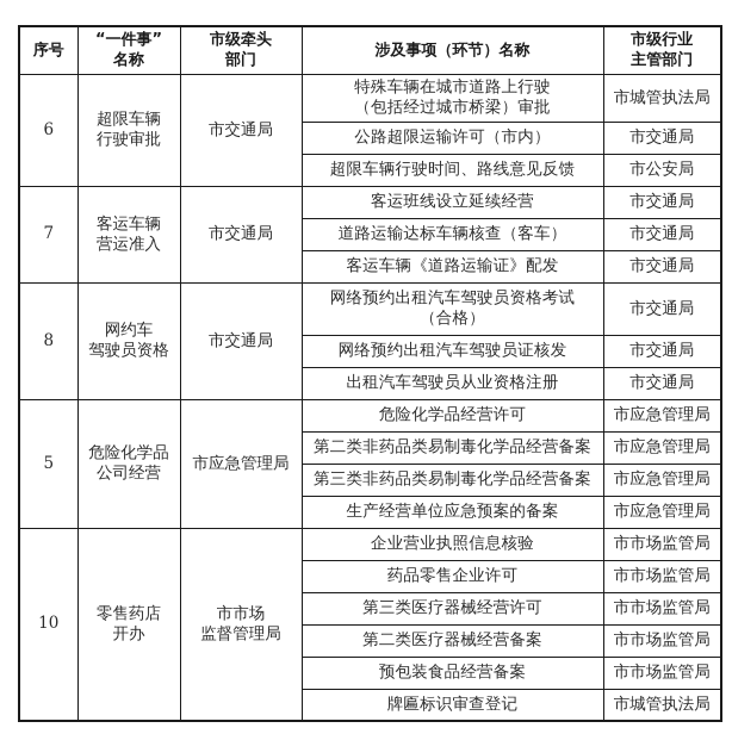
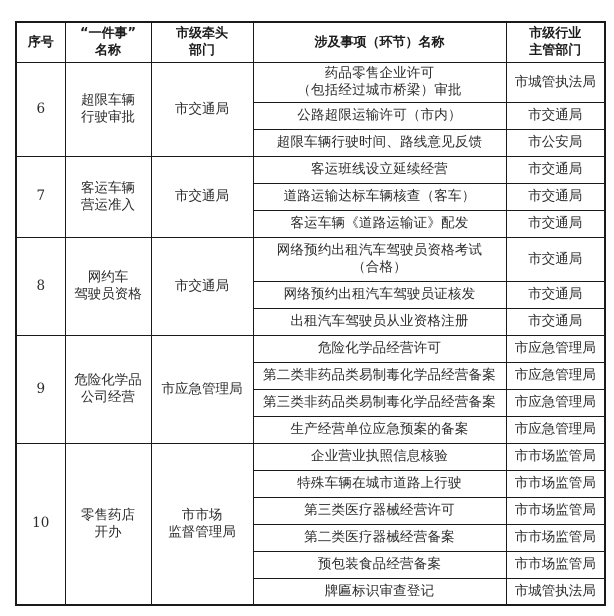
  序号	“一件事” 名称	市级牵头 部门	涉及事项（环节）名称	市级行业 主管部门
- 6	超限车辆 行驶审批	市交通局	特殊车辆在城市道路上行驶 （包括经过城市桥梁）审批	市城管执法局
+ 6	超限车辆 行驶审批	市交通局	药品零售企业许可 （包括经过城市桥梁）审批	市城管执法局
  公路超限运输许可（市内）	市交通局
  超限车辆行驶时间、路线意见反馈	市公安局
  7	客运车辆 营运准入	市交通局	客运班线设立延续经营	市交通局
  道路运输达标车辆核查（客车）	市交通局
  客运车辆《道路运输证》配发	市交通局
  8	网约车 驾驶员资格	市交通局	网络预约出租汽车驾驶员资格考试 （合格）	市交通局
  网络预约出租汽车驾驶员证核发	市交通局
  出租汽车驾驶员从业资格注册	市交通局
- 5	危险化学品 公司经营	市应急管理局	危险化学品经营许可	市应急管理局
+ 9	危险化学品 公司经营	市应急管理局	危险化学品经营许可	市应急管理局
  第二类非药品类易制毒化学品经营备案	市应急管理局
  第三类非药品类易制毒化学品经营备案	市应急管理局
  生产经营单位应急预案的备案	市应急管理局
  10	零售药店 开办	市市场 监督管理局	企业营业执照信息核验	市市场监管局
- 药品零售企业许可	市市场监管局
+ 特殊车辆在城市道路上行驶	市市场监管局
  第三类医疗器械经营许可	市市场监管局
  第二类医疗器械经营备案	市市场监管局
  预包装食品经营备案	市市场监管局
  牌匾标识审查登记	市城管执法局
